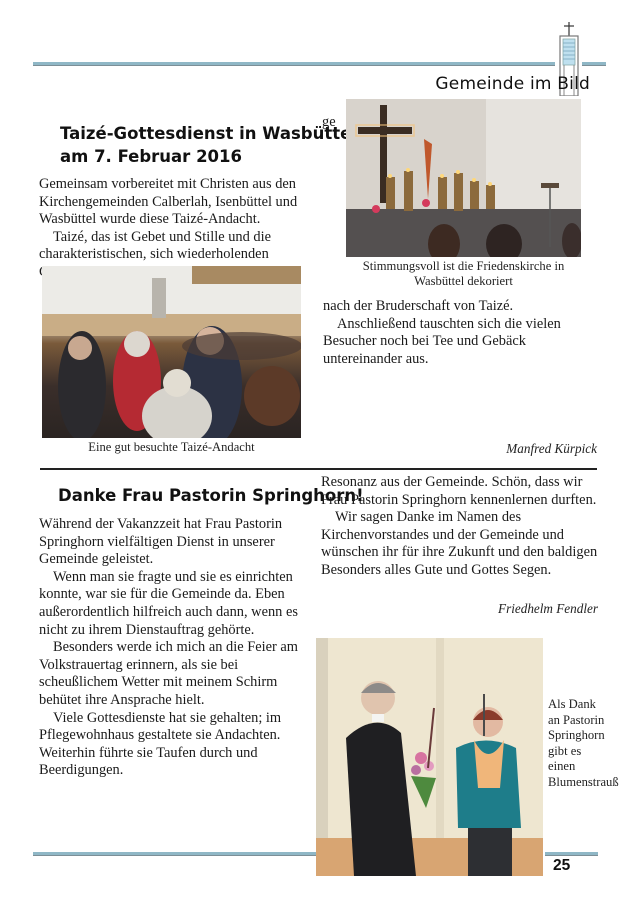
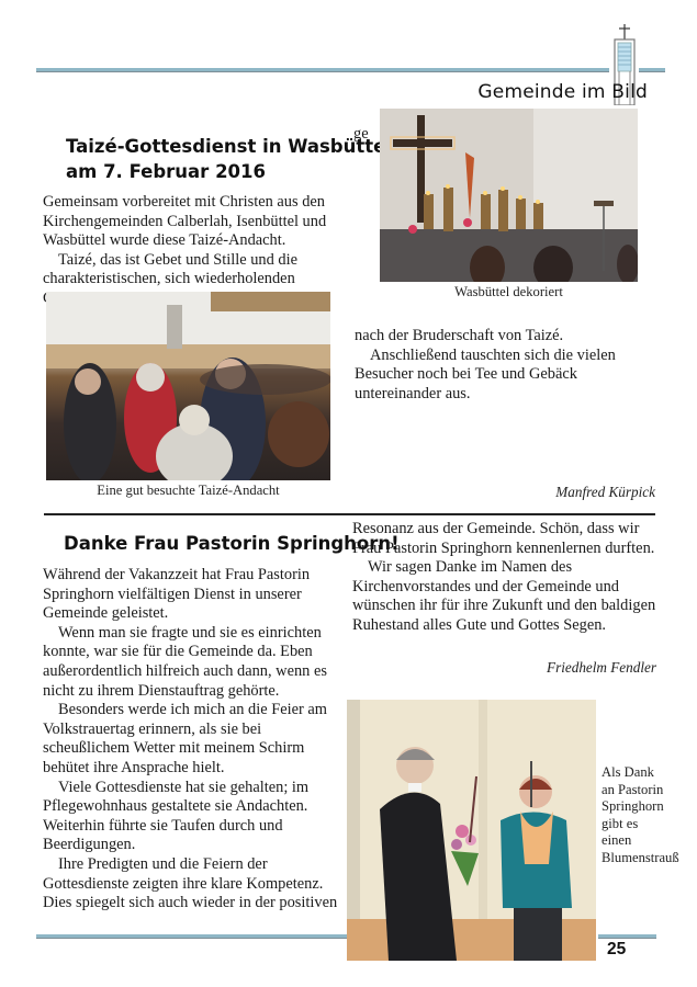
  Gemeinde im Bild
  Taizé-Gottesdienst in Wasbütt
  am 7. Februar 2016
  Gemeinsam vorbereitet mit Christen aus den Kirchengemeinden Calberlah, Isenbüttel und Wasbüttel wurde diese Taizé-Andacht.
  Taizé, das ist Gebet und Stille und die charakteristischen, sich wiederholenden
  Eine gut besuchte Taizé-Andacht
  ge
- Stimmungsvoll ist die Friedenskirche in
  Wasbüttel dekoriert
  nach der Bruderschaft von Taizé.
  Anschließend tauschten sich die vielen Besucher noch bei Tee und Gebäck untereinander aus.
  Manfred Kürpick
  Danke Frau Pastorin Springhorn!
  Während der Vakanzzeit hat Frau Pastorin Springhorn vielfältigen Dienst in unserer Gemeinde geleistet.
  Wenn man sie fragte und sie es einrichten konnte, war sie für die Gemeinde da. Eben außerordentlich hilfreich auch dann, wenn es nicht zu ihrem Dienstauftrag gehörte.
  Besonders werde ich mich an die Feier am Volkstrauertag erinnern, als sie bei scheußlichem Wetter mit meinem Schirm behütet ihre Ansprache hielt.
  Viele Gottesdienste hat sie gehalten; im Pflegewohnhaus gestaltete sie Andachten. Weiterhin führte sie Taufen durch und Beerdigungen.
+ Ihre Predigten und die Feiern der Gottesdienste zeigten ihre klare Kompetenz. Dies spiegelt sich auch wieder in der positiven
  Resonanz aus der Gemeinde. Schön, dass wir Frau Pastorin Springhorn kennenlernen durften.
- Wir sagen Danke im Namen des Kirchenvorstandes und der Gemeinde und wünschen ihr für ihre Zukunft und den baldigen Besonders alles Gute und Gottes Segen.
+ Wir sagen Danke im Namen des Kirchenvorstandes und der Gemeinde und wünschen ihr für ihre Zukunft und den baldigen Ruhestand alles Gute und Gottes Segen.
  Friedhelm Fendler
  Als Dank an Pastorin Springhorn gibt es einen Blumenstrauß
  25
